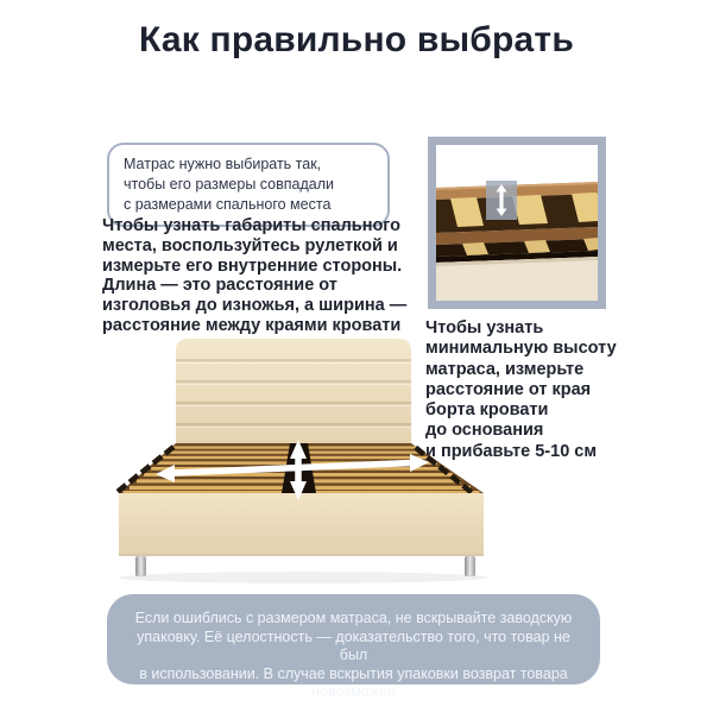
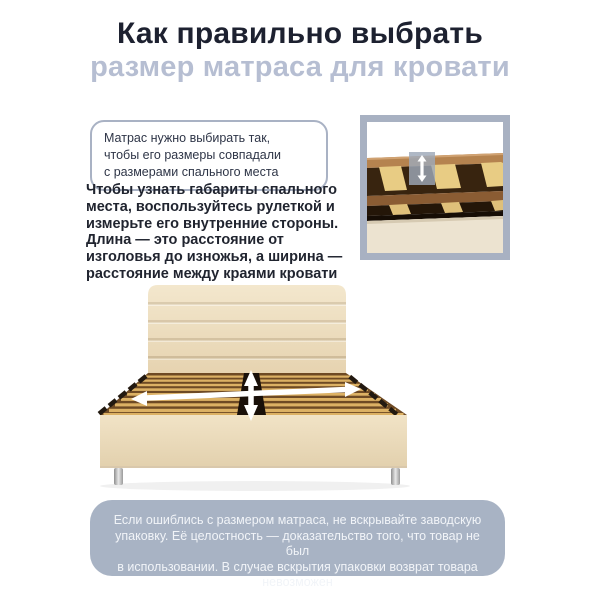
  Как правильно выбрать
+ размер матраса для кровати
  Матрас нужно выбирать так,
  чтобы его размеры совпадали
  с размерами спального места
  Чтобы узнать габариты спального
  места, воспользуйтесь рулеткой и
  измерьте его внутренние стороны.
  Длина — это расстояние от
  изголовья до изножья, а ширина —
  расстояние между краями кровати
- Чтобы узнать
- минимальную высоту
- матраса, измерьте
- расстояние от края
- борта кровати
- до основания
- и прибавьте 5-10 см
  Если ошиблись с размером матраса, не вскрывайте заводскую
  упаковку. Её целостность — доказательство того, что товар не был
  в использовании. В случае вскрытия упаковки возврат товара
  невозможен
